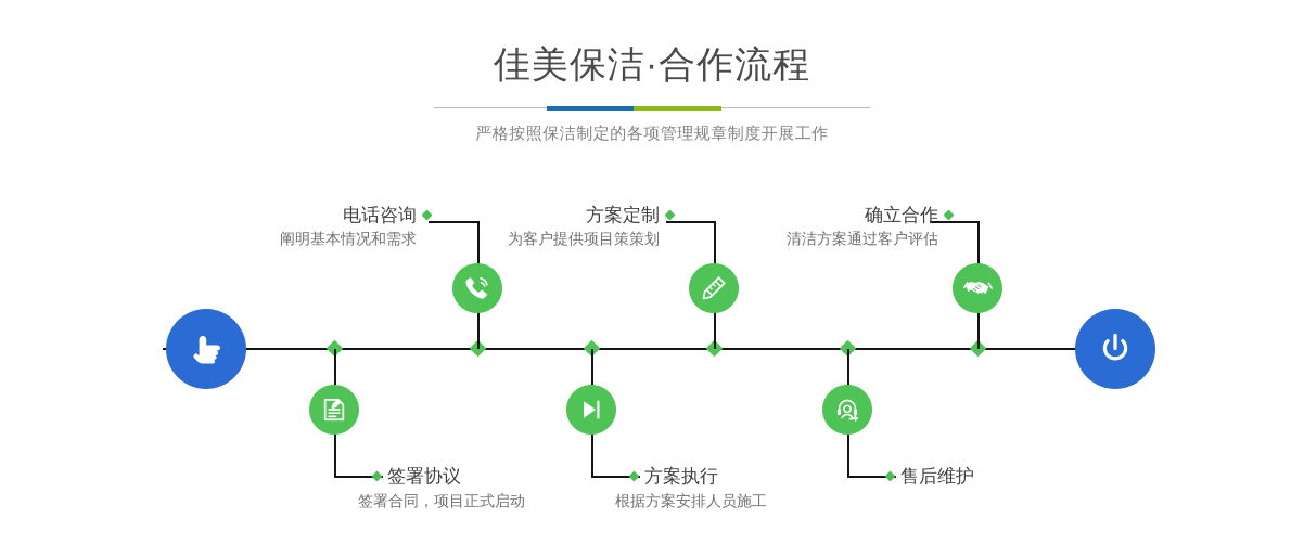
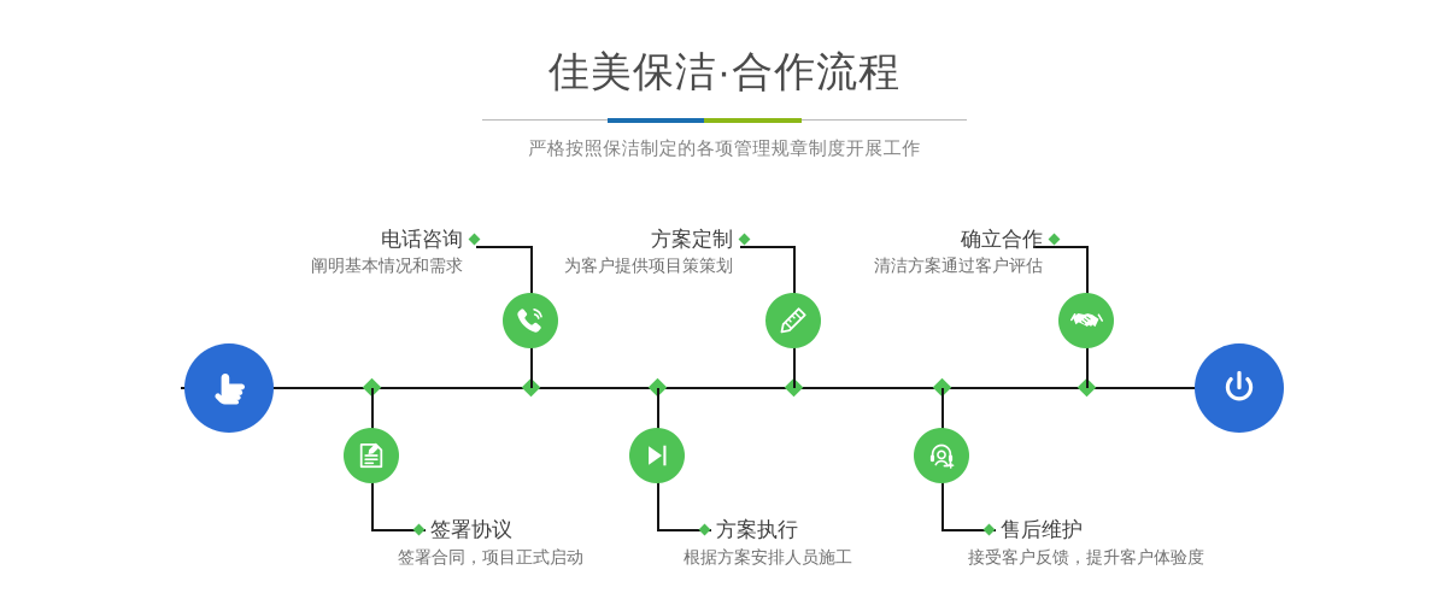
  佳美保洁·合作流程
  严格按照保洁制定的各项管理规章制度开展工作
  电话咨询
  阐明基本情况和需求
  签署协议
  签署合同，项目正式启动
  方案定制
  为客户提供项目策策划
  方案执行
  根据方案安排人员施工
  售后维护
+ 接受客户反馈，提升客户体验度
  确立合作
  清洁方案通过客户评估
